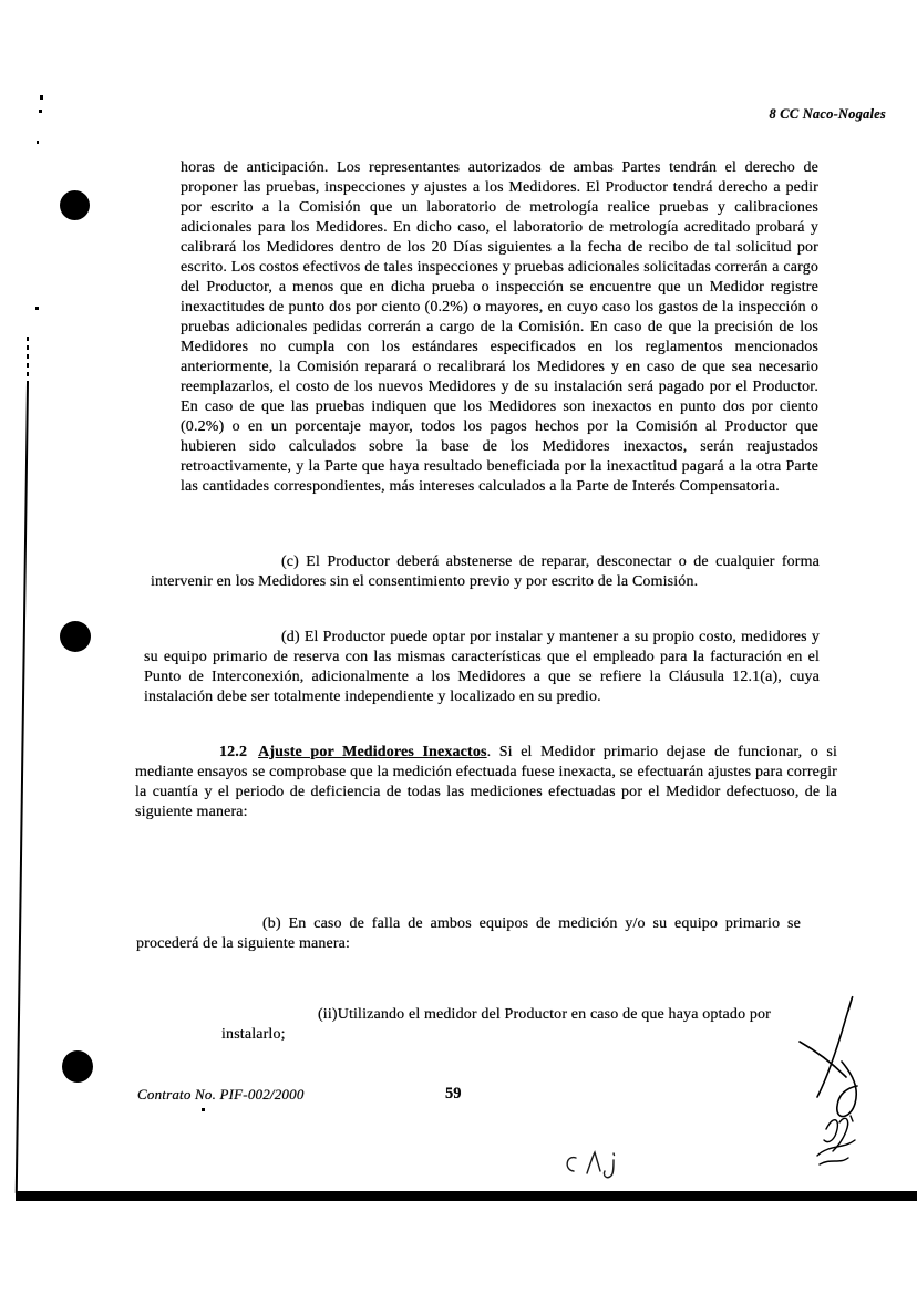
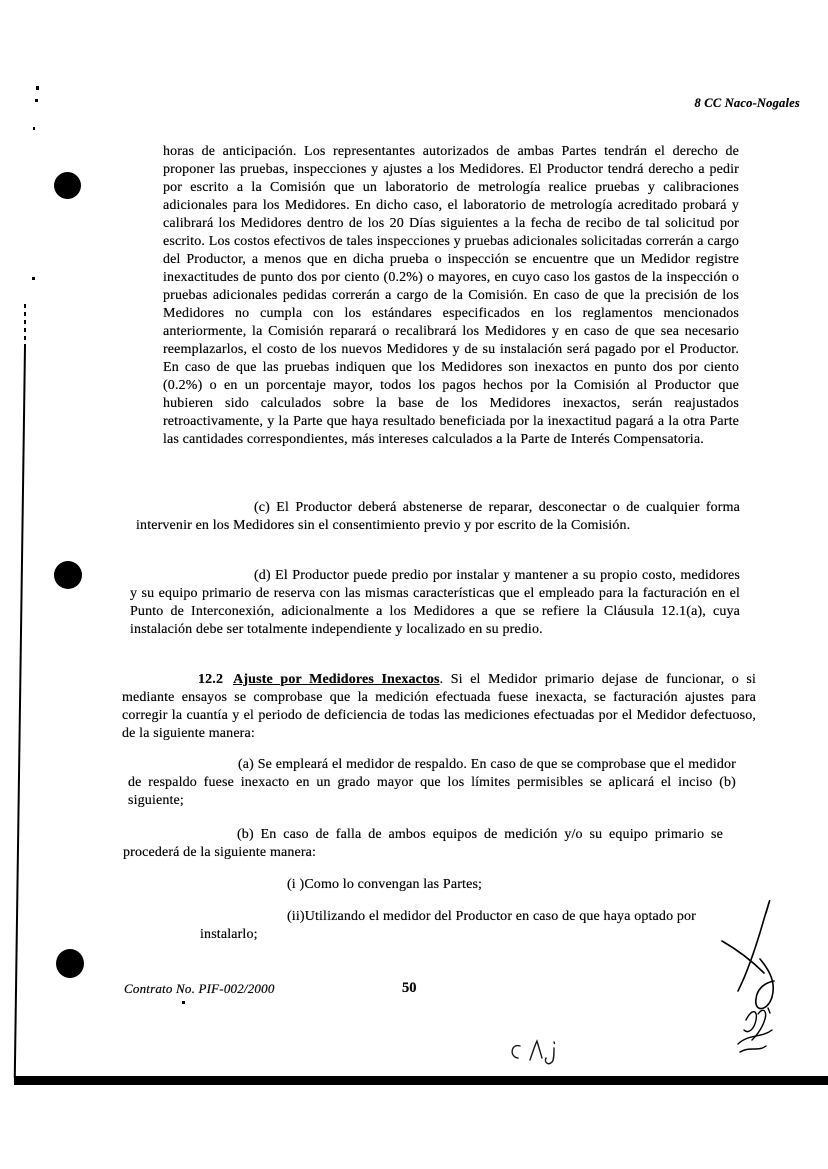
  8 CC Naco-Nogales
  horas de anticipación. Los representantes autorizados de ambas Partes tendrán el derecho de proponer las pruebas, inspecciones y ajustes a los Medidores. El Productor tendrá derecho a pedir por escrito a la Comisión que un laboratorio de metrología realice pruebas y calibraciones adicionales para los Medidores. En dicho caso, el laboratorio de metrología acreditado probará y calibrará los Medidores dentro de los 20 Días siguientes a la fecha de recibo de tal solicitud por escrito. Los costos efectivos de tales inspecciones y pruebas adicionales solicitadas correrán a cargo del Productor, a menos que en dicha prueba o inspección se encuentre que un Medidor registre inexactitudes de punto dos por ciento (0.2%) o mayores, en cuyo caso los gastos de la inspección o pruebas adicionales pedidas correrán a cargo de la Comisión. En caso de que la precisión de los Medidores no cumpla con los estándares especificados en los reglamentos mencionados anteriormente, la Comisión reparará o recalibrará los Medidores y en caso de que sea necesario reemplazarlos, el costo de los nuevos Medidores y de su instalación será pagado por el Productor. En caso de que las pruebas indiquen que los Medidores son inexactos en punto dos por ciento (0.2%) o en un porcentaje mayor, todos los pagos hechos por la Comisión al Productor que hubieren sido calculados sobre la base de los Medidores inexactos, serán reajustados retroactivamente, y la Parte que haya resultado beneficiada por la inexactitud pagará a la otra Parte las cantidades correspondientes, más intereses calculados a la Parte de Interés Compensatoria.
  (c) El Productor deberá abstenerse de reparar, desconectar o de cualquier forma intervenir en los Medidores sin el consentimiento previo y por escrito de la Comisión.
- (d) El Productor puede optar por instalar y mantener a su propio costo, medidores y su equipo primario de reserva con las mismas características que el empleado para la facturación en el Punto de Interconexión, adicionalmente a los Medidores a que se refiere la Cláusula 12.1(a), cuya instalación debe ser totalmente independiente y localizado en su predio.
+ (d) El Productor puede predio por instalar y mantener a su propio costo, medidores y su equipo primario de reserva con las mismas características que el empleado para la facturación en el Punto de Interconexión, adicionalmente a los Medidores a que se refiere la Cláusula 12.1(a), cuya instalación debe ser totalmente independiente y localizado en su predio.
- 12.2 Ajuste por Medidores Inexactos. Si el Medidor primario dejase de funcionar, o si mediante ensayos se comprobase que la medición efectuada fuese inexacta, se efectuarán ajustes para corregir la cuantía y el periodo de deficiencia de todas las mediciones efectuadas por el Medidor defectuoso, de la siguiente manera:
+ 12.2 Ajuste por Medidores Inexactos. Si el Medidor primario dejase de funcionar, o si mediante ensayos se comprobase que la medición efectuada fuese inexacta, se facturación ajustes para corregir la cuantía y el periodo de deficiencia de todas las mediciones efectuadas por el Medidor defectuoso, de la siguiente manera:
+ (a) Se empleará el medidor de respaldo. En caso de que se comprobase que el medidor de respaldo fuese inexacto en un grado mayor que los límites permisibles se aplicará el inciso (b) siguiente;
  (b) En caso de falla de ambos equipos de medición y/o su equipo primario se procederá de la siguiente manera:
+ (i )Como lo convengan las Partes;
  (ii)Utilizando el medidor del Productor en caso de que haya optado por instalarlo;
  Contrato No. PIF-002/2000
- 59
+ 50
